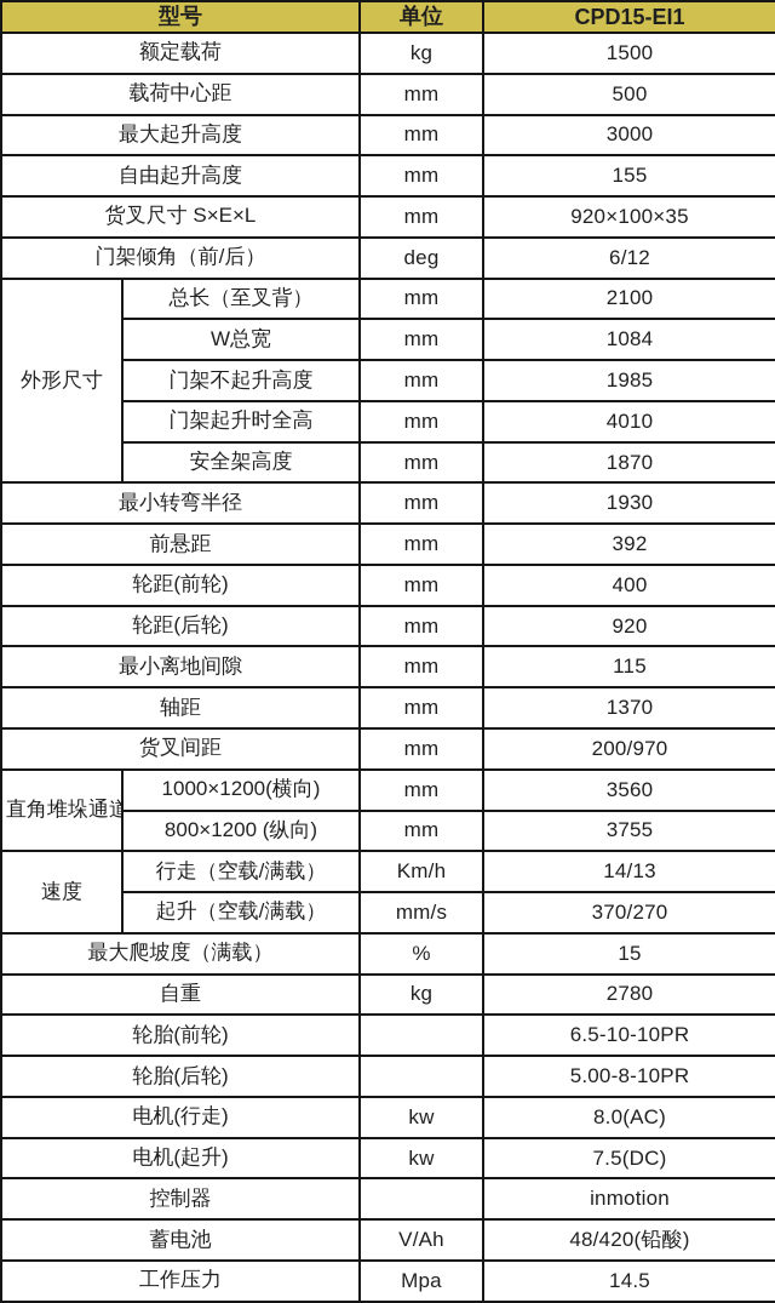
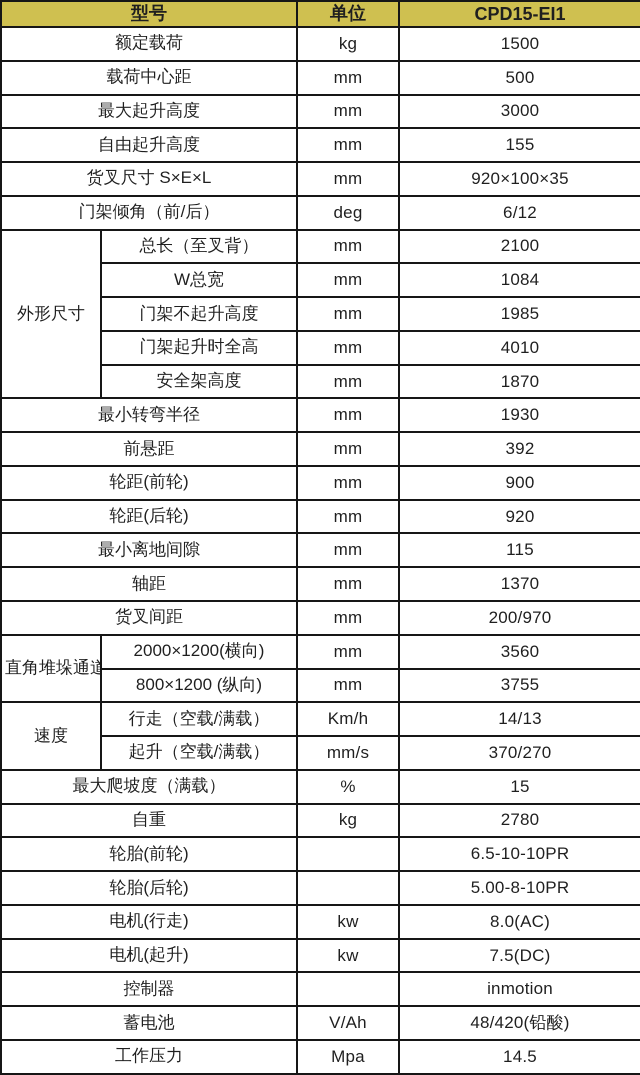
  型号	单位	CPD15-EI1
  额定载荷	kg	1500
  载荷中心距	mm	500
  最大起升高度	mm	3000
  自由起升高度	mm	155
  货叉尺寸 S×E×L	mm	920×100×35
  门架倾角（前/后）	deg	6/12
  外形尺寸	总长（至叉背）	mm	2100
  W总宽	mm	1084
  门架不起升高度	mm	1985
  门架起升时全高	mm	4010
  安全架高度	mm	1870
  最小转弯半径	mm	1930
  前悬距	mm	392
- 轮距(前轮)	mm	400
+ 轮距(前轮)	mm	900
  轮距(后轮)	mm	920
  最小离地间隙	mm	115
  轴距	mm	1370
  货叉间距	mm	200/970
- 直角堆垛通道	1000×1200(横向)	mm	3560
+ 直角堆垛通道	2000×1200(横向)	mm	3560
  800×1200 (纵向)	mm	3755
  速度	行走（空载/满载）	Km/h	14/13
  起升（空载/满载）	mm/s	370/270
  最大爬坡度（满载）	%	15
  自重	kg	2780
  轮胎(前轮)		6.5-10-10PR
  轮胎(后轮)		5.00-8-10PR
  电机(行走)	kw	8.0(AC)
  电机(起升)	kw	7.5(DC)
  控制器		inmotion
  蓄电池	V/Ah	48/420(铅酸)
  工作压力	Mpa	14.5
